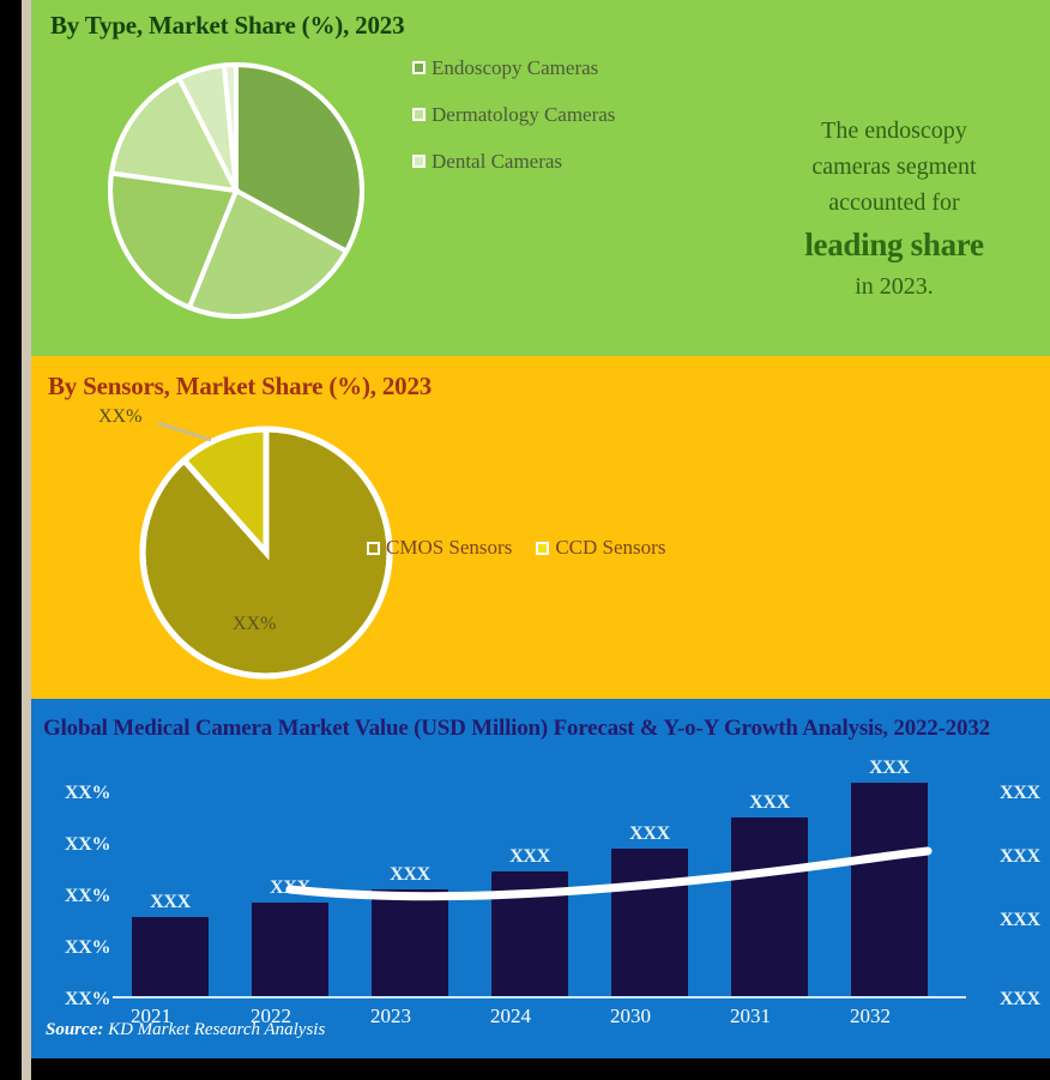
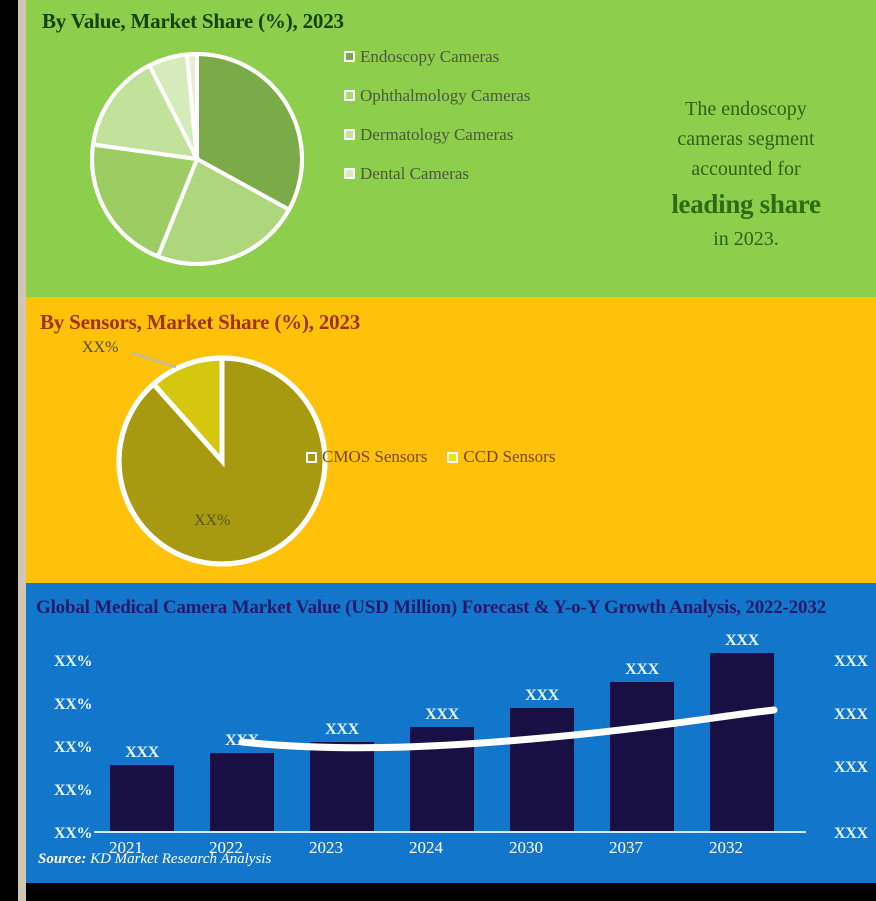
- By Type, Market Share (%), 2023
+ By Value, Market Share (%), 2023
  Endoscopy Cameras
+ Ophthalmology Cameras
  Dermatology Cameras
  Dental Cameras
  The endoscopy
  cameras segment
  accounted for
  leading share
  in 2023.
  By Sensors, Market Share (%), 2023
  XX%
  XX%
  CMOS Sensors
  CCD Sensors
  Global Medical Camera Market Value (USD Million) Forecast & Y-o-Y Growth Analysis, 2022-2032
  XX%
  XX%
  XX%
  XX%
  XX%
  XXX
  XXX
  XXX
  XXX
  XXX
  XXX
  XXX
  XXX
  XXX
  XXX
  2021
  2022
  2023
  2024
  2030
- 2031
+ 2037
  2032
  Source: KD Market Research Analysis
